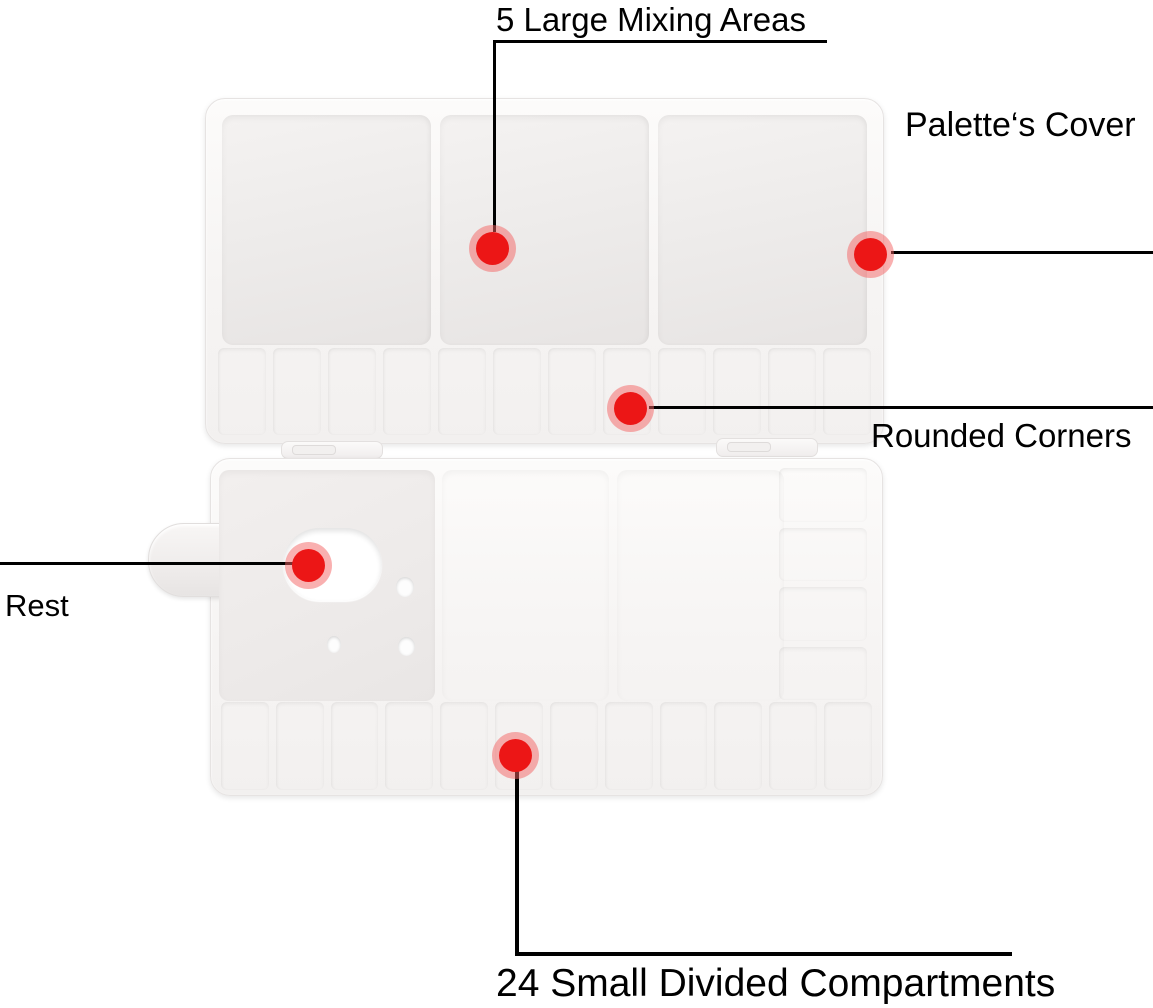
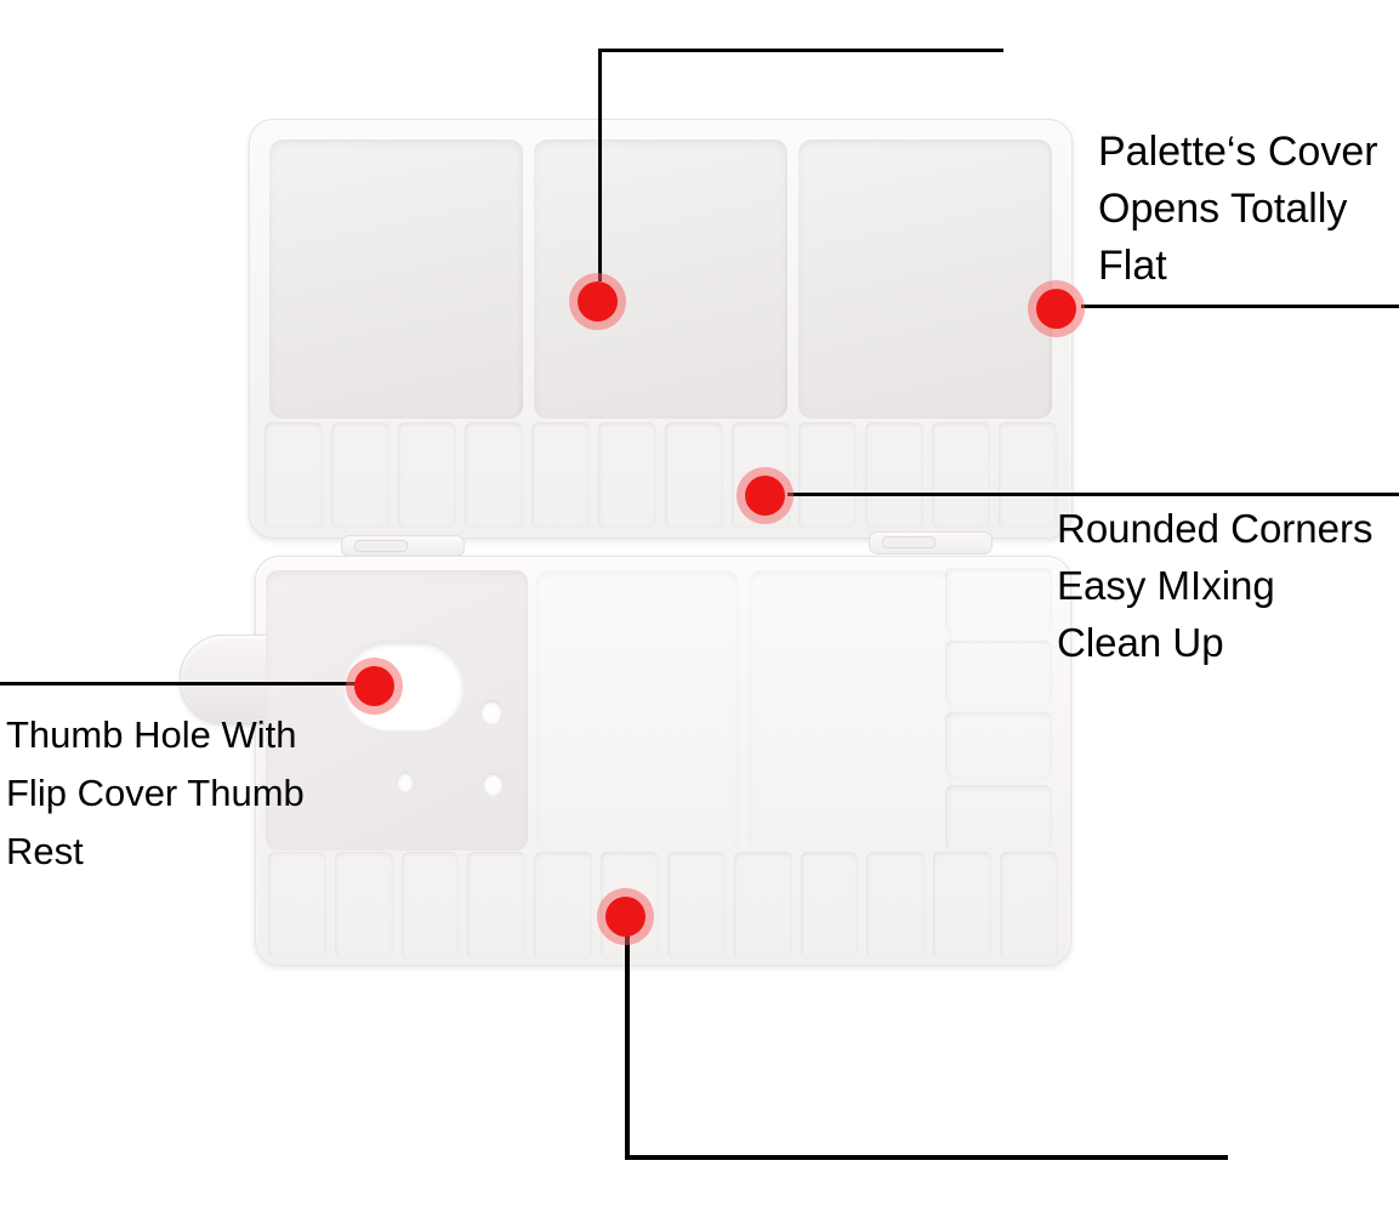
- 5 Large Mixing Areas
  Palette‘s Cover
+ Opens Totally
+ Flat
  Rounded Corners
+ Easy MIxing
+ Clean Up
+ Thumb Hole With
+ Flip Cover Thumb
  Rest
- 24 Small Divided Compartments
